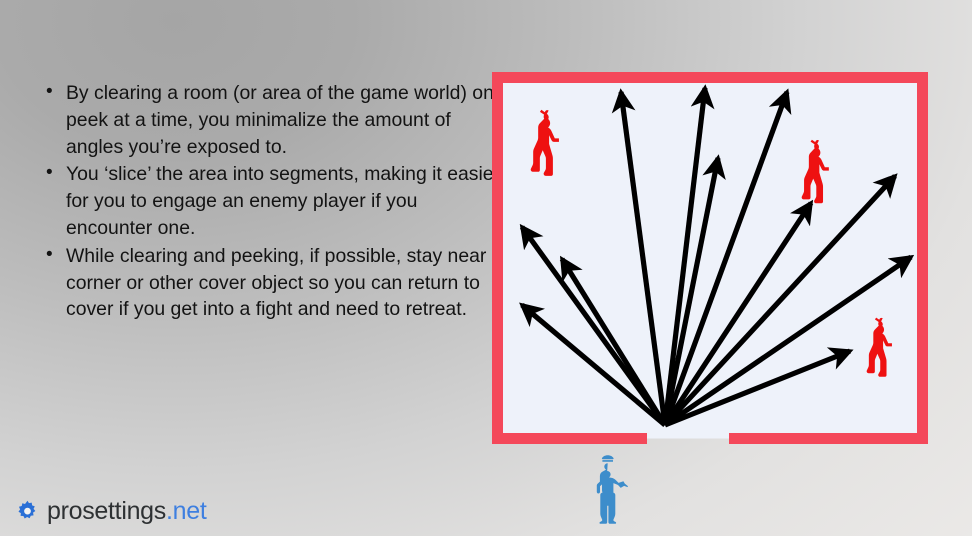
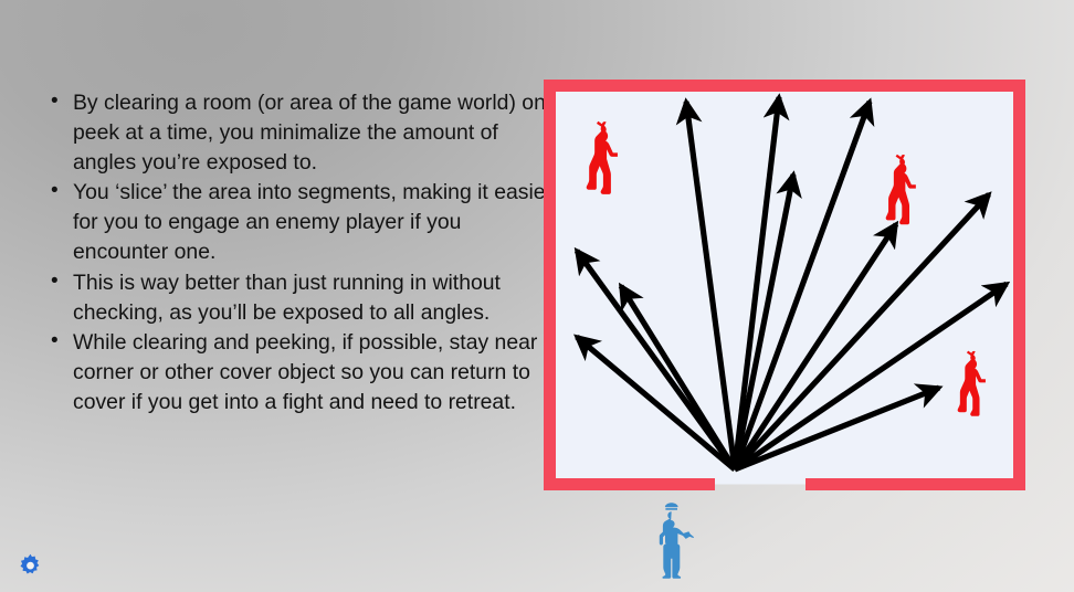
  By clearing a room (or area of the game world) on peek at a time, you minimalize the amount of angles you’re exposed to.
  You ‘slice’ the area into segments, making it easie for you to engage an enemy player if you encounter one.
+ This is way better than just running in without checking, as you’ll be exposed to all angles.
  While clearing and peeking, if possible, stay near corner or other cover object so you can return to cover if you get into a fight and need to retreat.
- prosettings.net
